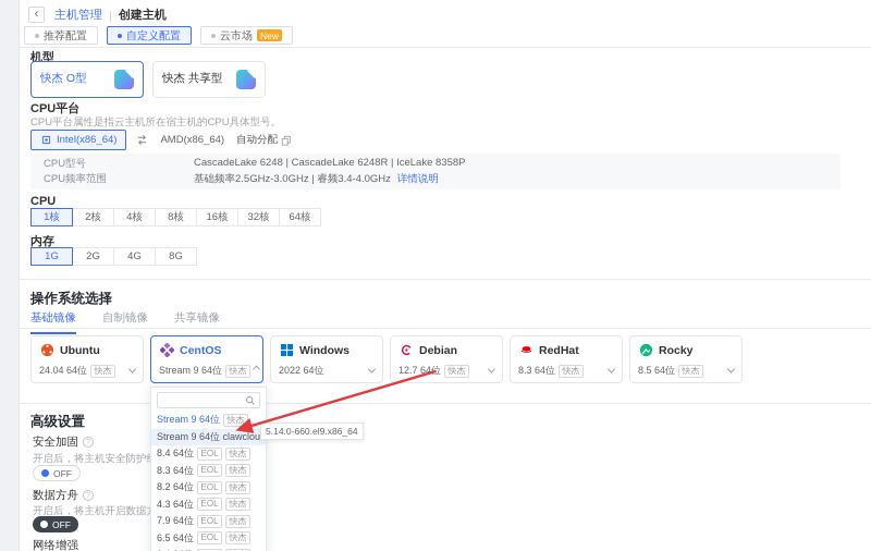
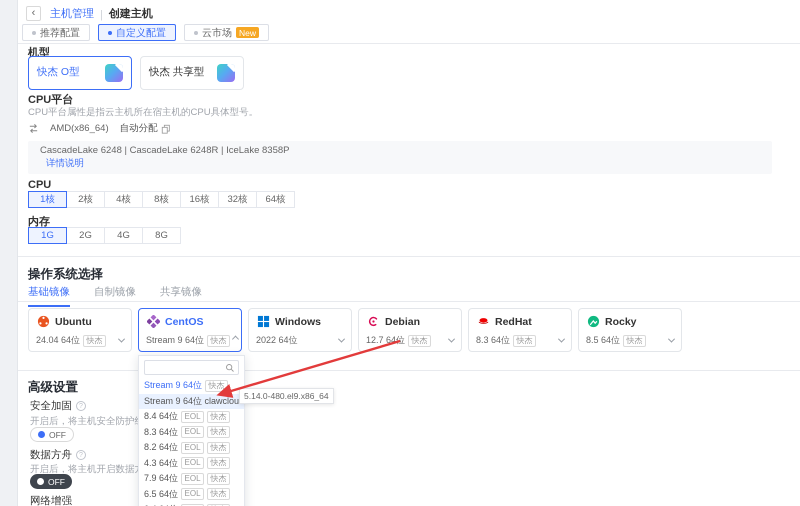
  ‹
  主机管理
  |
  创建主机
  推荐配置
  自定义配置
  云市场
  New
  机型
  快杰 O型
  快杰 共享型
  CPU平台
  CPU平台属性是指云主机所在宿主机的CPU具体型号。
- Intel(x86_64)
  AMD(x86_64)
  自动分配
- CPU型号
  CascadeLake 6248 | CascadeLake 6248R | IceLake 8358P
- CPU频率范围
- 基础频率2.5GHz-3.0GHz | 睿频3.4-4.0GHz
  详情说明
  CPU
  1核
  2核
  4核
  8核
  16核
  32核
  64核
  内存
  1G
  2G
  4G
  8G
  操作系统选择
  基础镜像
  自制镜像
  共享镜像
  Ubuntu
  24.04 64位
  快杰
  CentOS
  Stream 9 64位
  快杰
  Windows
  2022 64位
  Debian
  12.7 64位
  快杰
  RedHat
  8.3 64位
  快杰
  Rocky
  8.5 64位
  快杰
  高级设置
  安全加固
  OFF
  数据方舟
  OFF
  网络增强
  Stream 9 64位
  快杰
  Stream 9 64位 clawclou
  8.4 64位
  EOL
  快杰
  8.3 64位
  EOL
  快杰
  8.2 64位
  EOL
  快杰
  4.3 64位
  EOL
  快杰
  7.9 64位
  EOL
  快杰
  6.5 64位
  EOL
  快杰
- 5.14.0-660.el9.x86_64
+ 5.14.0-480.el9.x86_64
